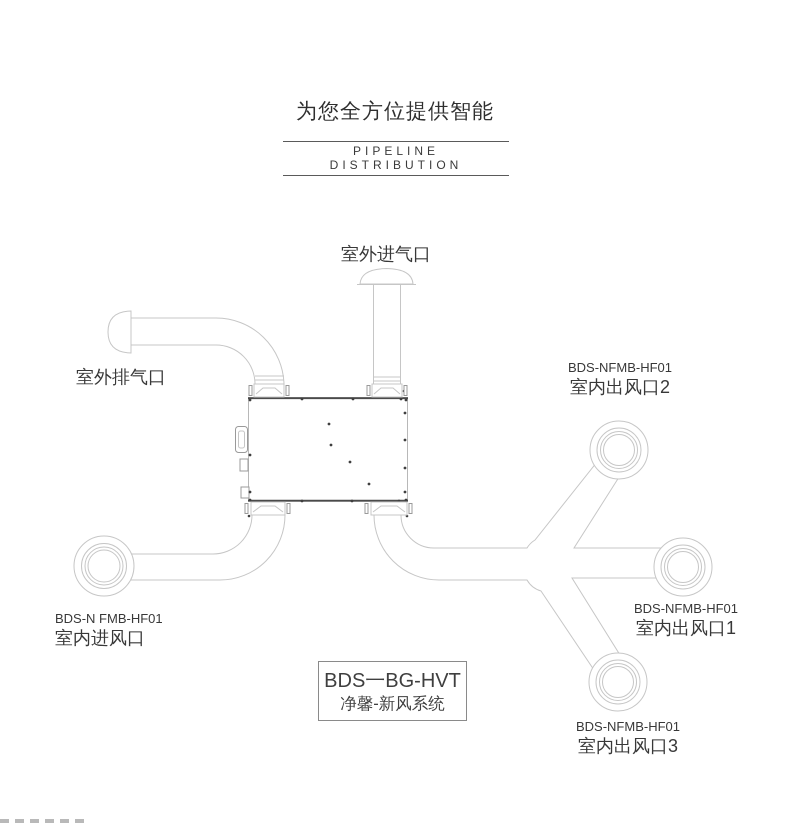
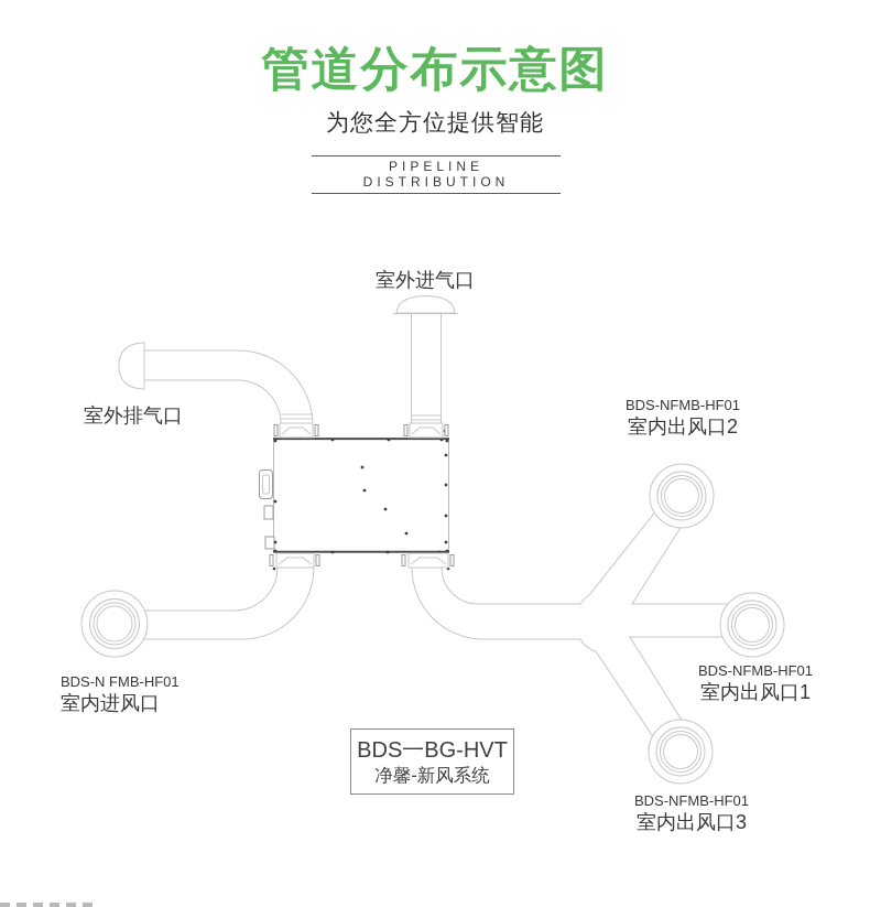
+ 管道分布示意图
  为您全方位提供智能
  PIPELINE DISTRIBUTION
  室外进气口
  室外排气口
  BDS-NFMB-HF01
  室内出风口2
  BDS-NFMB-HF01
  室内出风口1
  BDS-NFMB-HF01
  室内出风口3
  BDS-N FMB-HF01
  室内进风口
  BDS一BG-HVT
  净馨-新风系统
